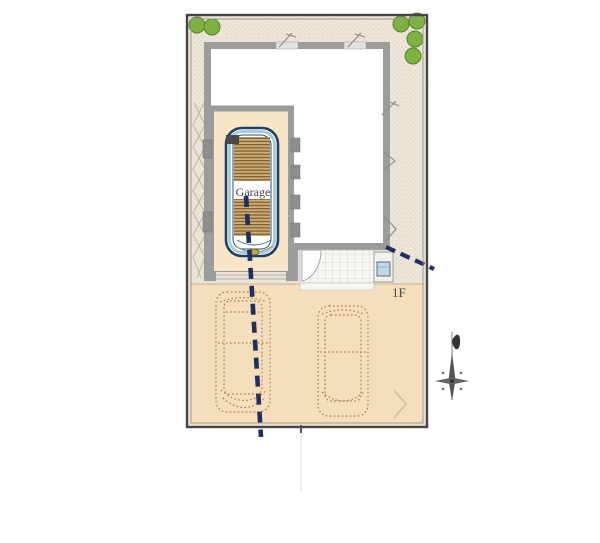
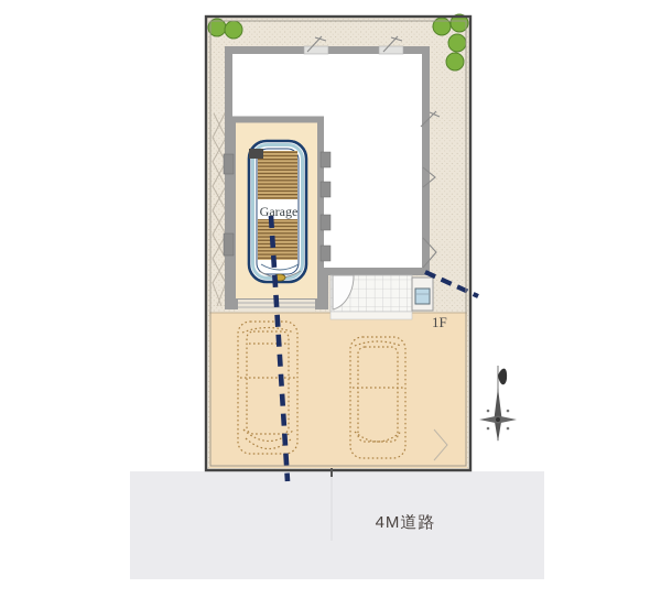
+ 4M道路
  Garage
  1F
